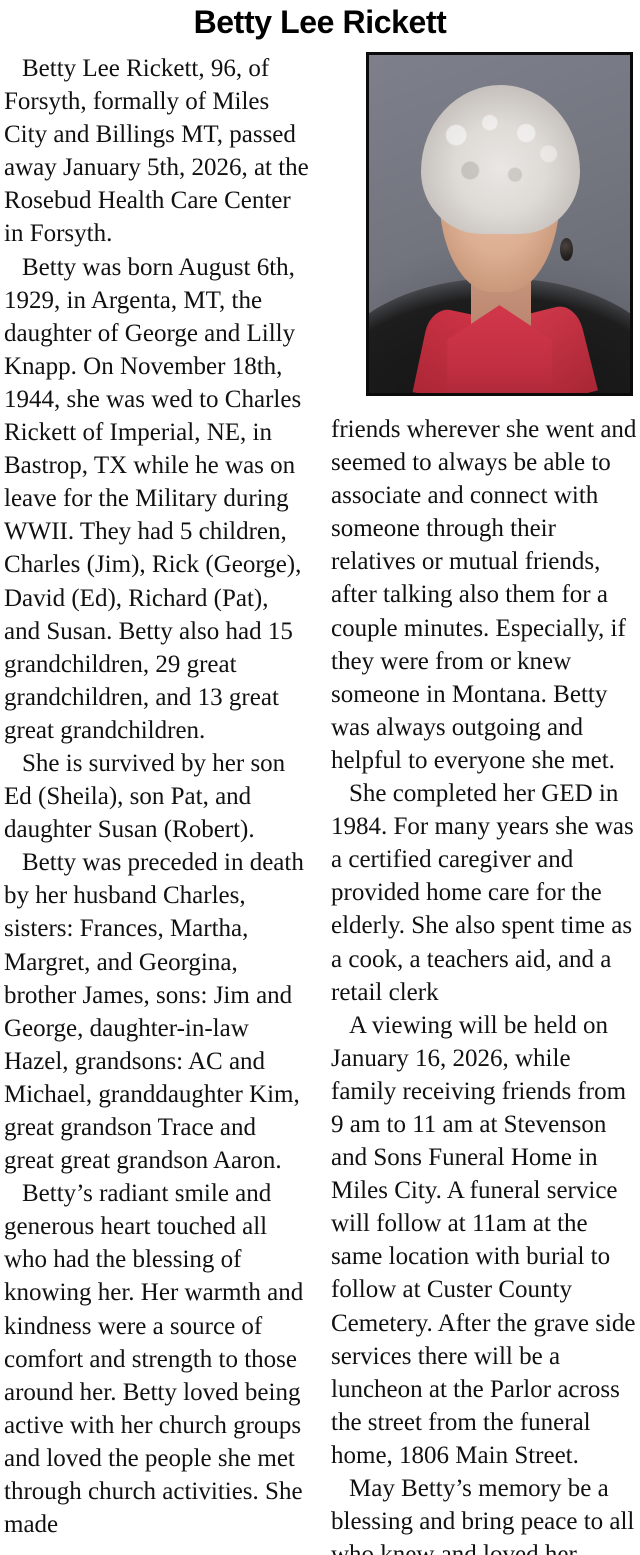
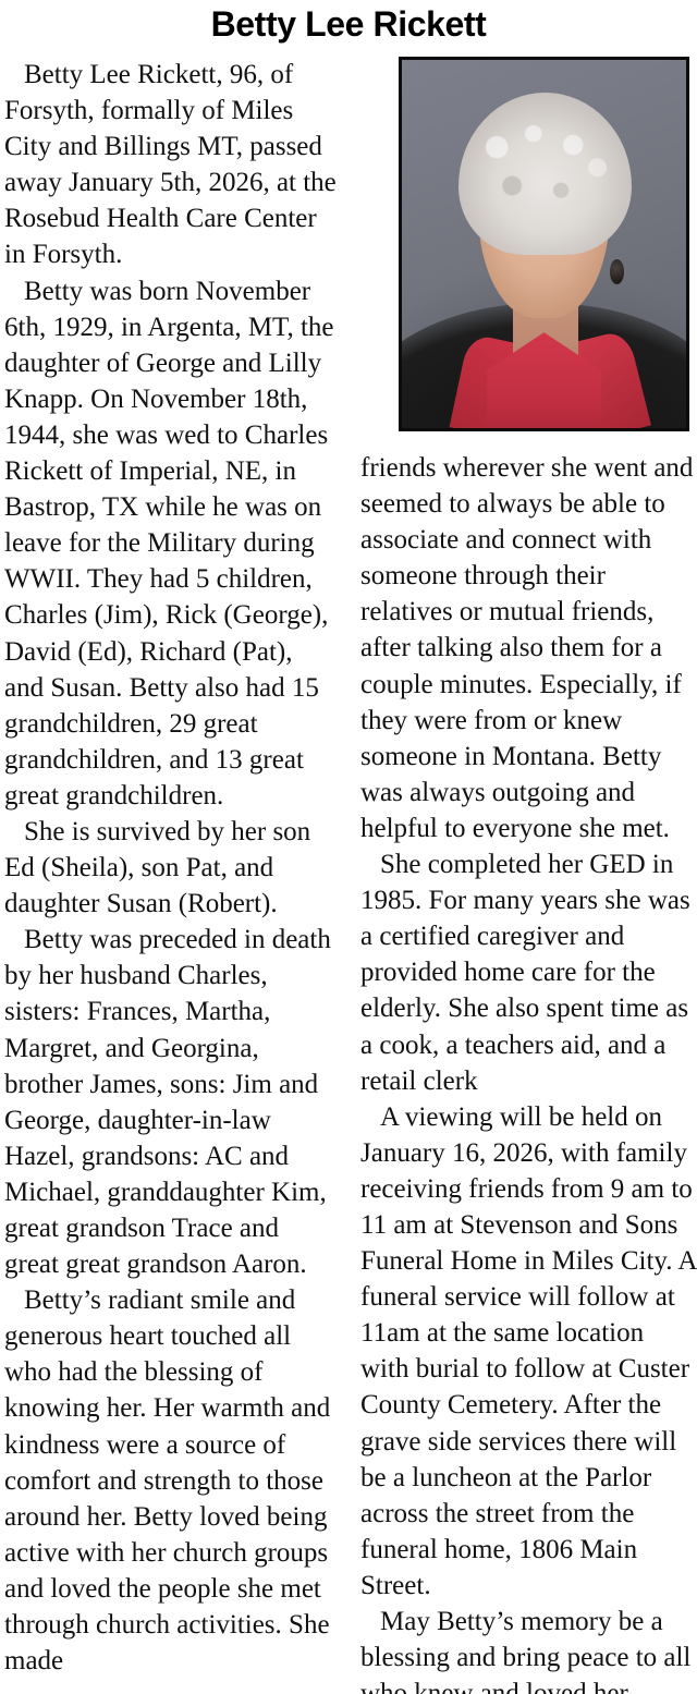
  Betty Lee Rickett
  Betty Lee Rickett, 96, of Forsyth, formally of Miles City and Billings MT, passed away January 5th, 2026, at the Rosebud Health Care Center in Forsyth.
- Betty was born August 6th, 1929, in Argenta, MT, the daughter of George and Lilly Knapp. On November 18th, 1944, she was wed to Charles Rickett of Imperial, NE, in Bastrop, TX while he was on leave for the Military during WWII. They had 5 children, Charles (Jim), Rick (George), David (Ed), Richard (Pat), and Susan. Betty also had 15 grandchildren, 29 great grandchildren, and 13 great great grandchildren.
+ Betty was born November 6th, 1929, in Argenta, MT, the daughter of George and Lilly Knapp. On November 18th, 1944, she was wed to Charles Rickett of Imperial, NE, in Bastrop, TX while he was on leave for the Military during WWII. They had 5 children, Charles (Jim), Rick (George), David (Ed), Richard (Pat), and Susan. Betty also had 15 grandchildren, 29 great grandchildren, and 13 great great grandchildren.
  She is survived by her son Ed (Sheila), son Pat, and daughter Susan (Robert).
  Betty was preceded in death by her husband Charles, sisters: Frances, Martha, Margret, and Georgina, brother James, sons: Jim and George, daughter-in-law Hazel, grandsons: AC and Michael, granddaughter Kim, great grandson Trace and great great grandson Aaron.
  Betty’s radiant smile and generous heart touched all who had the blessing of knowing her. Her warmth and kindness were a source of comfort and strength to those around her. Betty loved being active with her church groups and loved the people she met through church activities. She made
  friends wherever she went and seemed to always be able to associate and connect with someone through their relatives or mutual friends, after talking also them for a couple minutes. Especially, if they were from or knew someone in Montana. Betty was always outgoing and helpful to everyone she met.
- She completed her GED in 1984. For many years she was a certified caregiver and provided home care for the elderly. She also spent time as a cook, a teachers aid, and a retail clerk
+ She completed her GED in 1985. For many years she was a certified caregiver and provided home care for the elderly. She also spent time as a cook, a teachers aid, and a retail clerk
- A viewing will be held on January 16, 2026, while family receiving friends from 9 am to 11 am at Stevenson and Sons Funeral Home in Miles City. A funeral service will follow at 11am at the same location with burial to follow at Custer County Cemetery. After the grave side services there will be a luncheon at the Parlor across the street from the funeral home, 1806 Main Street.
+ A viewing will be held on January 16, 2026, with family receiving friends from 9 am to 11 am at Stevenson and Sons Funeral Home in Miles City. A funeral service will follow at 11am at the same location with burial to follow at Custer County Cemetery. After the grave side services there will be a luncheon at the Parlor across the street from the funeral home, 1806 Main Street.
  May Betty’s memory be a blessing and bring peace to all
